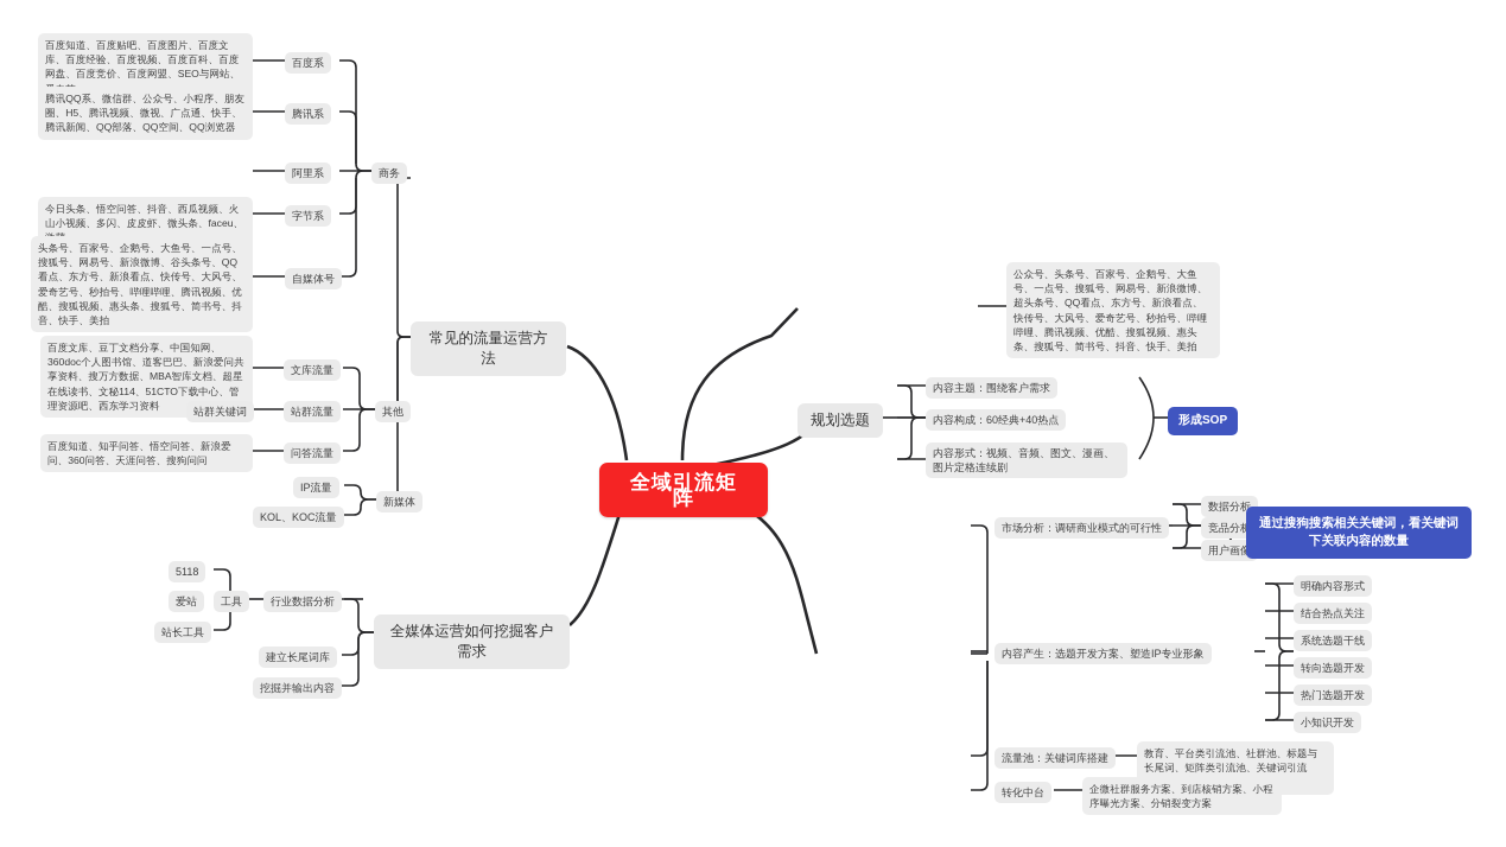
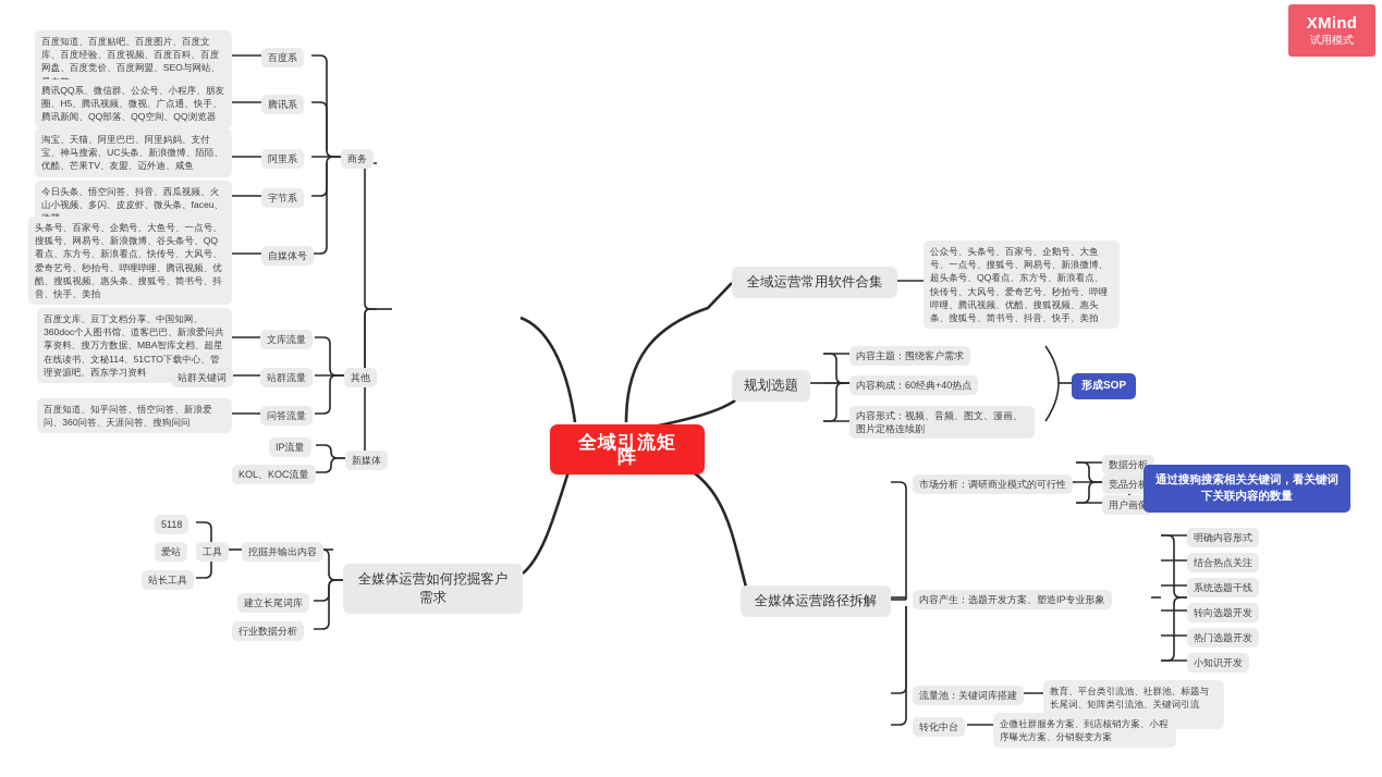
  全域引流矩阵
- 常见的流量运营方法
  全媒体运营如何挖掘客户需求
  商务
  其他
  新媒体
  百度系
  百度知道、百度贴吧、百度图片、百度文库、百度经验、百度视频、百度百科、百度网盘、百度竞价、百度网盟、SEO与网站、
  腾讯系
  腾讯QQ系、微信群、公众号、小程序、朋友圈、H5、腾讯视频、微视、广点通、快手、腾讯新闻、QQ部落、QQ空间、QQ浏览器
  阿里系
+ 淘宝、天猫、阿里巴巴、阿里妈妈、支付宝、神马搜索、UC头条、新浪微博、陌陌、优酷、芒果TV、友盟、迈外迪、咸鱼
  字节系
  今日头条、悟空问答、抖音、西瓜视频、火山小视频、多闪、皮皮虾、微头条、faceu、
  自媒体号
  头条号、百家号、企鹅号、大鱼号、一点号、搜狐号、网易号、新浪微博、谷头条号、QQ看点、东方号、新浪看点、快传号、大风号、爱奇艺号、秒拍号、哔哩哔哩、腾讯视频、优酷、搜狐视频、惠头条、搜狐号、简书号、抖音、快手、美拍
  文库流量
  百度文库、豆丁文档分享、中国知网、360doc个人图书馆、道客巴巴、新浪爱问共享资料、搜万方数据、MBA智库文档、超星在线读书、文秘114、51CTO下载中心、管理资源吧、西东学习资料
  站群流量
  站群关键词
  问答流量
  百度知道、知乎问答、悟空问答、新浪爱问、360问答、天涯问答、搜狗问问
  IP流量
  KOL、KOC流量
- 行业数据分析
+ 挖掘并输出内容
  建立长尾词库
- 挖掘并输出内容
+ 行业数据分析
  工具
  5118
  爱站
  站长工具
+ 全域运营常用软件合集
  公众号、头条号、百家号、企鹅号、大鱼号、一点号、搜狐号、网易号、新浪微博、超头条号、QQ看点、东方号、新浪看点、快传号、大风号、爱奇艺号、秒拍号、哔哩哔哩、腾讯视频、优酷、搜狐视频、惠头条、搜狐号、简书号、抖音、快手、美拍
  规划选题
  内容主题：围绕客户需求
  内容构成：60经典+40热点
  内容形式：视频、音频、图文、漫画、图片定格连续剧
  形成SOP
+ 全媒体运营路径拆解
  市场分析：调研商业模式的可行性
  数据分析
  竞品分
  用户画
  通过搜狗搜索相关关键词，看关键词下关联内容的数量
  内容产生：选题开发方案、塑造IP专业形象
  明确内容形式
  结合热点关注
  系统选题干线
  转向选题开发
  热门选题开发
  小知识开发
  流量池：关键词库搭建
  教育、平台类引流池、社群池、标题与长尾词、矩阵类引流池、关键词引流
  转化中台
  企微社群服务方案、到店核销方案、小程序曝光方案、分销裂变方案
+ XMind
+ 试用模式
